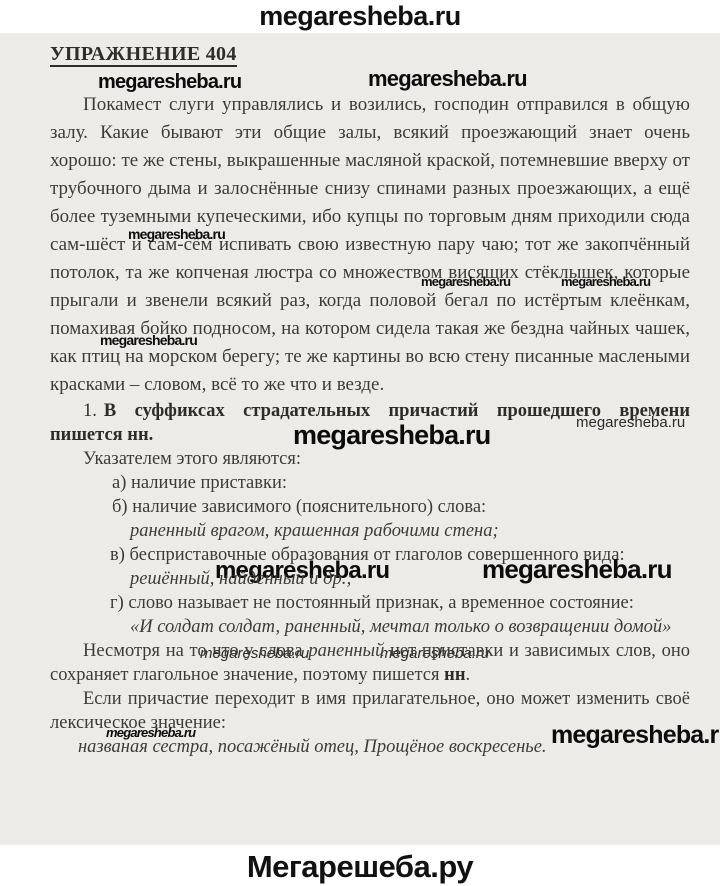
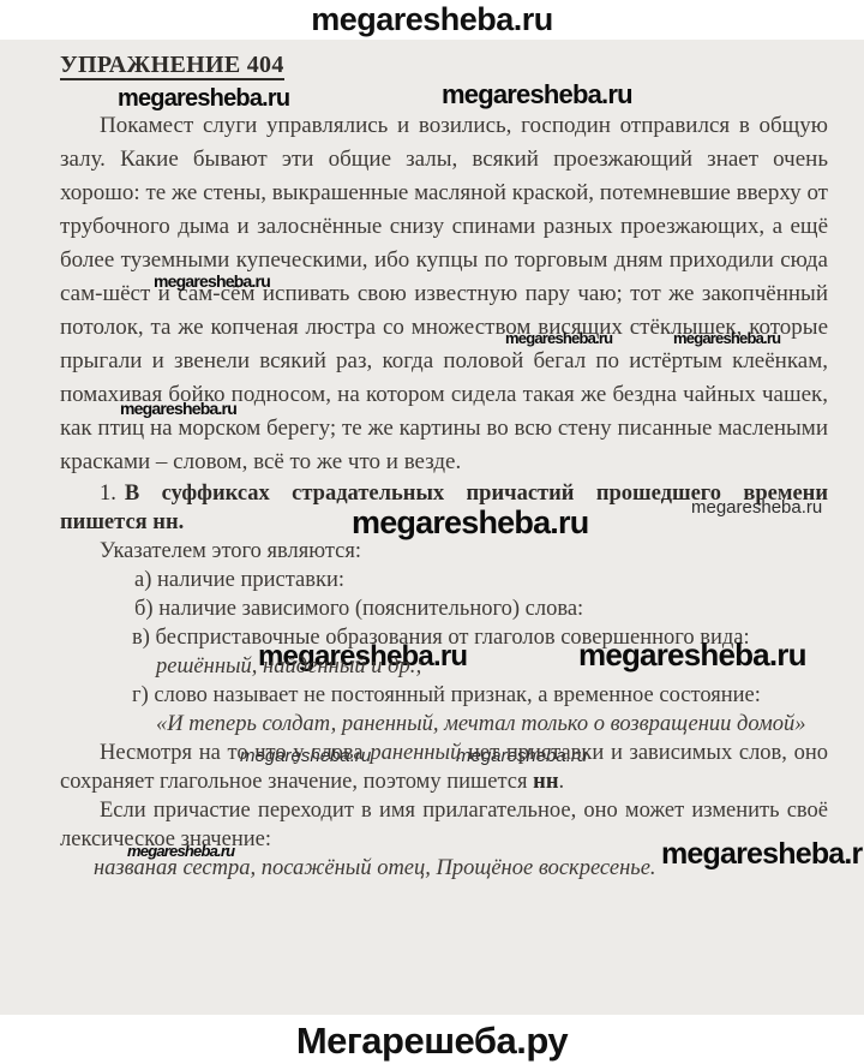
  megaresheba.ru
  УПРАЖНЕНИЕ 404
  megaresheba.ru
  megaresheba.ru
  megaresheba.ru
  megaresheba.ru
  megaresheba.ru
  megaresheba.ru
  Покамест слуги управлялись и возились, господин отправился в общую залу. Какие бывают эти общие залы, всякий проезжающий знает очень хорошо: те же стены, выкрашенные масляной краской, потемневшие вверху от трубочного дыма и залоснённые снизу спинами разных проезжающих, а ещё более туземными купеческими, ибо купцы по торговым дням приходили сюда сам-шёст и сам-сём испивать свою известную пару чаю; тот же закопчённый потолок, та же копченая люстра со множеством висящих стёклышек, которые прыгали и звенели всякий раз, когда половой бегал по истёртым клеёнкам, помахивая бойко подносом, на котором сидела такая же бездна чайных чашек, как птиц на морском берегу; те же картины во всю стену писанные маслеными красками – словом, всё то же что и везде.
  megaresheba.ru
  megaresheba.ru
  1. В суффиксах страдательных причастий прошедшего времени пишется нн.
  Указателем этого являются:
  а) наличие приставки:
  б) наличие зависимого (пояснительного) слова:
- раненный врагом, крашенная рабочими стена;
  megaresheba.ru
  megaresheba.ru
  в) бесприставочные образования от глаголов совершенного вида:
  решённый, найденный и др.;
  г) слово называет не постоянный признак, а временное состояние:
  megaresheba.ru
  megaresheba.ru
- «И солдат солдат, раненный, мечтал только о возвращении домой»
+ «И теперь солдат, раненный, мечтал только о возвращении домой»
  Несмотря на то что у слова раненный нет приставки и зависимых слов, оно сохраняет глагольное значение, поэтому пишется нн.
  megaresheba.r
  Если причастие переходит в имя прилагательное, оно может изменить своё лексическое значение:
  megaresheba.ru
  названая сестра, посажёный отец, Прощёное воскресенье.
  Мегарешеба.ру
